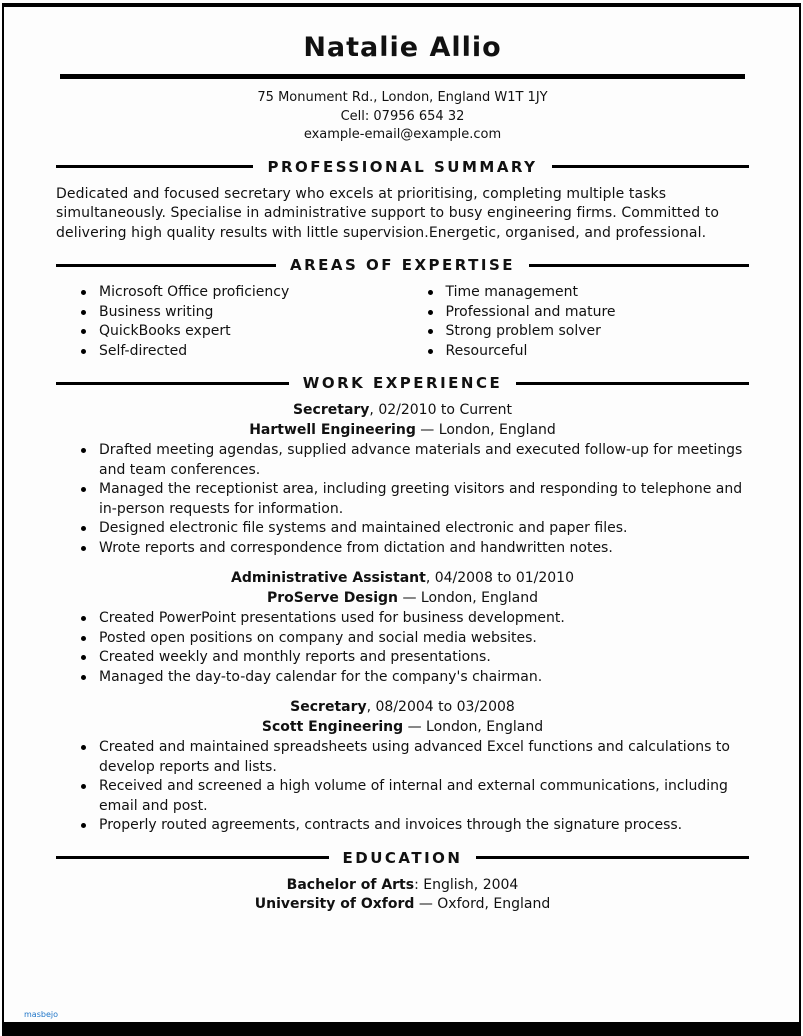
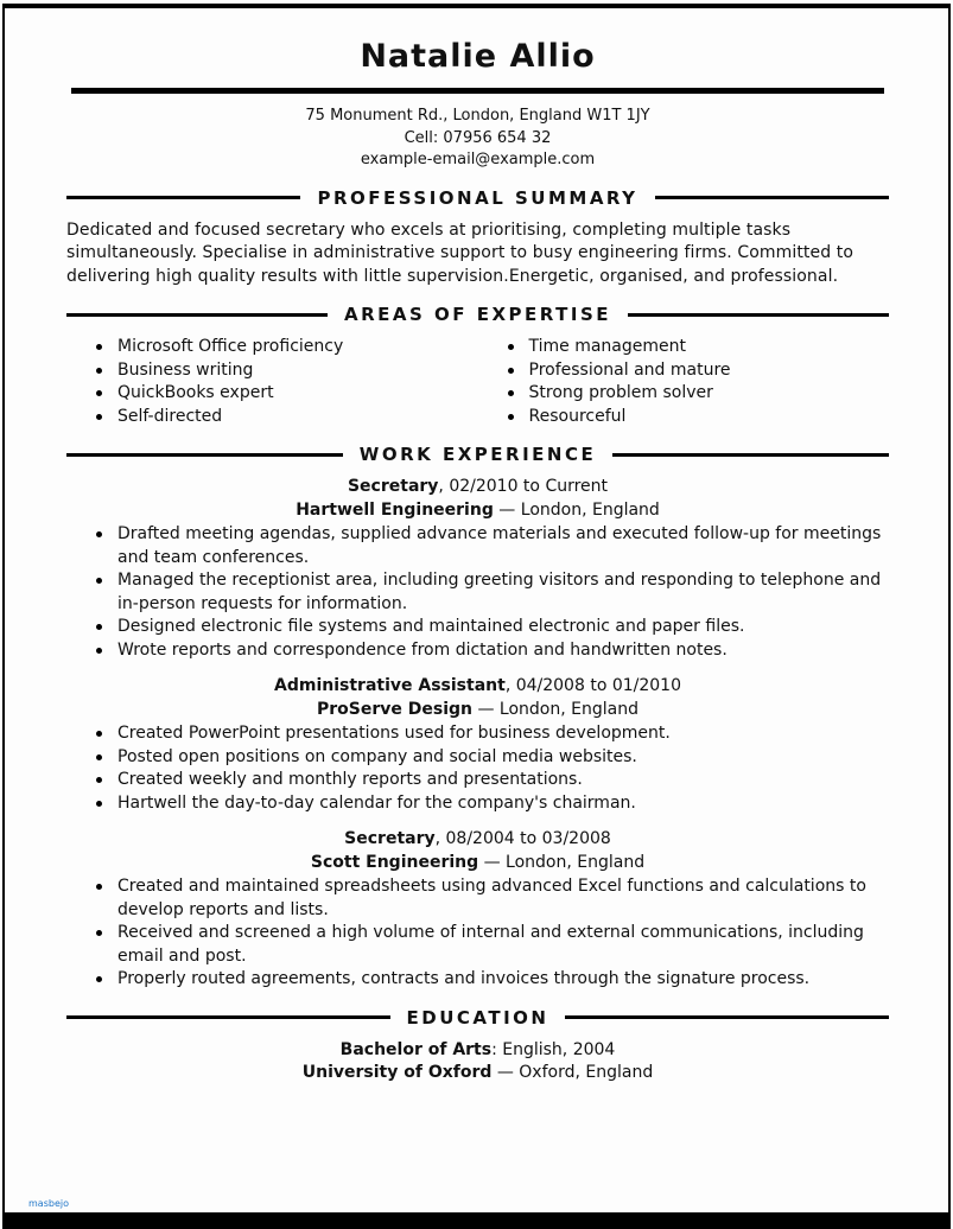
  Natalie Allio
  75 Monument Rd., London, England W1T 1JY
  Cell: 07956 654 32
  example-email@example.com
  PROFESSIONAL SUMMARY
  Dedicated and focused secretary who excels at prioritising, completing multiple tasks simultaneously. Specialise in administrative support to busy engineering firms. Committed to delivering high quality results with little supervision.Energetic, organised, and professional.
  AREAS OF EXPERTISE
  Microsoft Office proficiency
  Business writing
  QuickBooks expert
  Self-directed
  Time management
  Professional and mature
  Strong problem solver
  Resourceful
  WORK EXPERIENCE
  Secretary, 02/2010 to Current
  Hartwell Engineering — London, England
  Drafted meeting agendas, supplied advance materials and executed follow-up for meetings and team conferences.
  Managed the receptionist area, including greeting visitors and responding to telephone and in-person requests for information.
  Designed electronic file systems and maintained electronic and paper files.
  Wrote reports and correspondence from dictation and handwritten notes.
  Administrative Assistant, 04/2008 to 01/2010
  ProServe Design — London, England
  Created PowerPoint presentations used for business development.
  Posted open positions on company and social media websites.
  Created weekly and monthly reports and presentations.
- Managed the day-to-day calendar for the company's chairman.
+ Hartwell the day-to-day calendar for the company's chairman.
  Secretary, 08/2004 to 03/2008
  Scott Engineering — London, England
  Created and maintained spreadsheets using advanced Excel functions and calculations to develop reports and lists.
  Received and screened a high volume of internal and external communications, including email and post.
  Properly routed agreements, contracts and invoices through the signature process.
  EDUCATION
  Bachelor of Arts: English, 2004
  University of Oxford — Oxford, England
  masbejo
